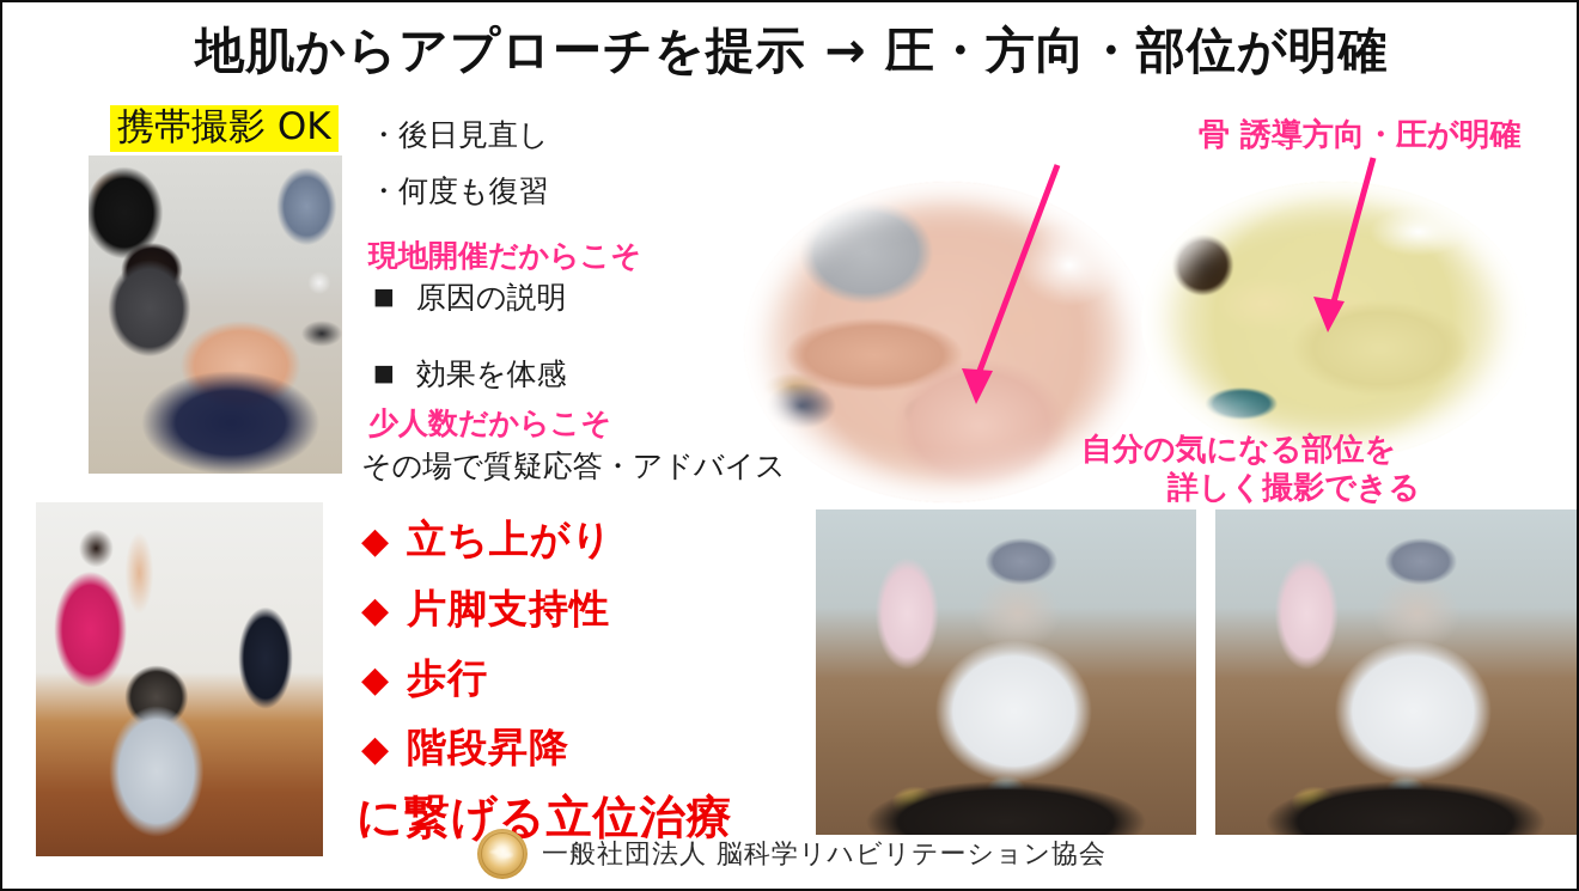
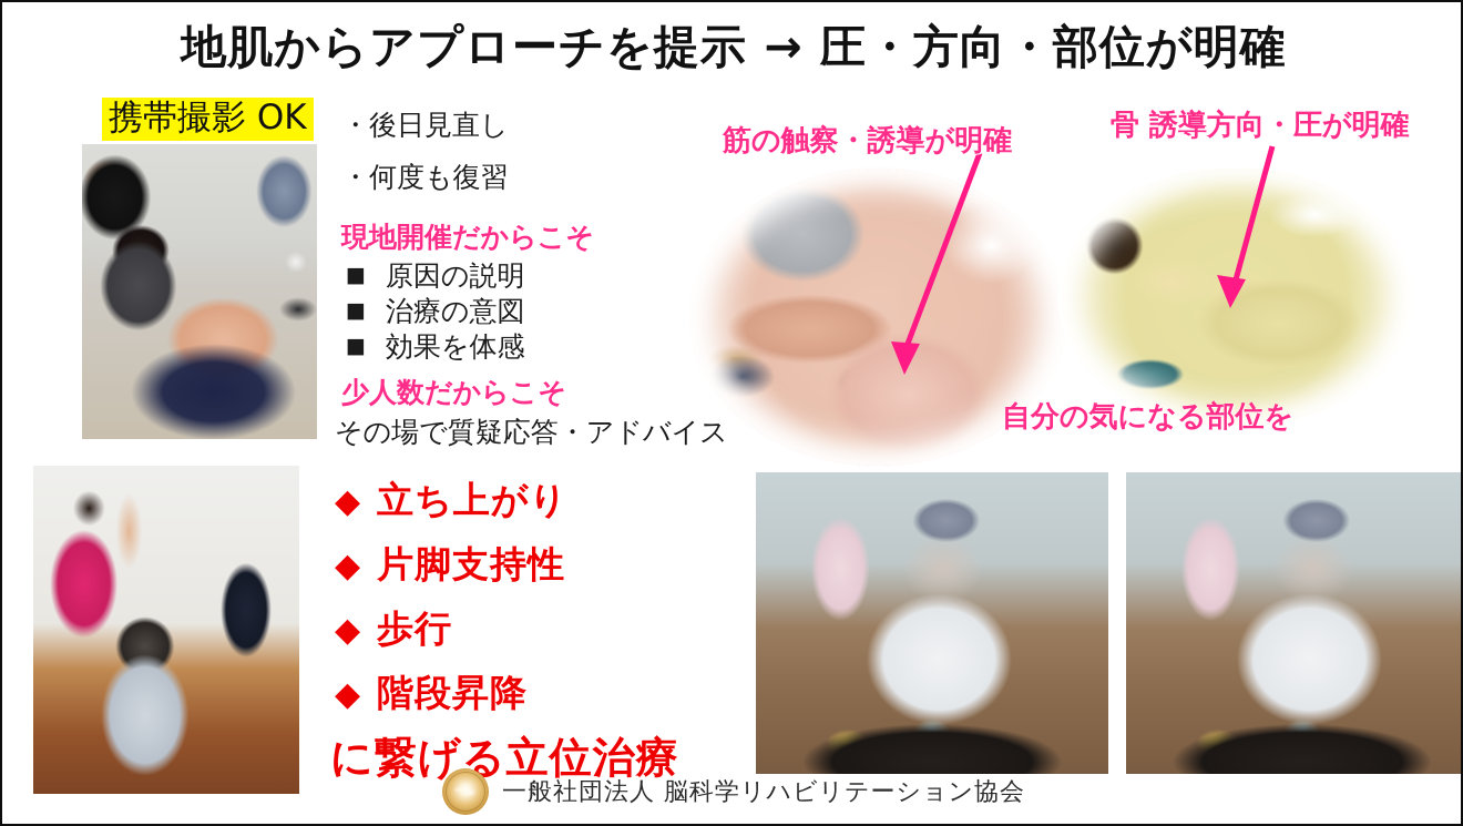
  地肌からアプローチを提示 → 圧・方向・部位が明確
  携帯撮影 OK
  ・後日見直し
  ・何度も復習
  現地開催だからこそ
  ■ 原因の説明
+ ■ 治療の意図
  ■ 効果を体感
  少人数だからこそ
  その場で質疑応答・アドバイス
  ◆ 立ち上がり
  ◆ 片脚支持性
  ◆ 歩行
  ◆ 階段昇降
  に繋げる立位治療
+ 筋の触察・誘導が明確
  骨 誘導方向・圧が明確
  自分の気になる部位を
- 詳しく撮影できる
  一般社団法人 脳科学リハビリテーション協会
